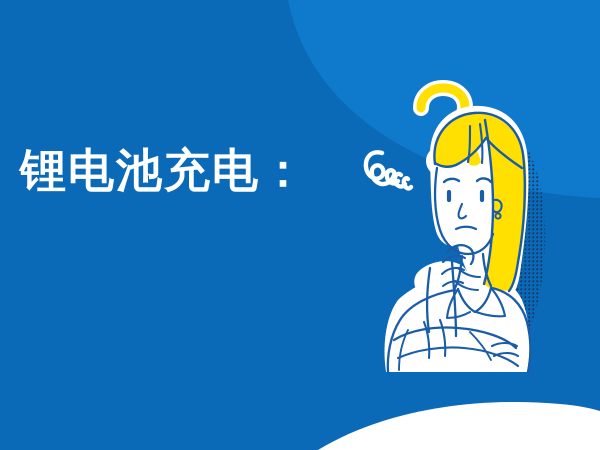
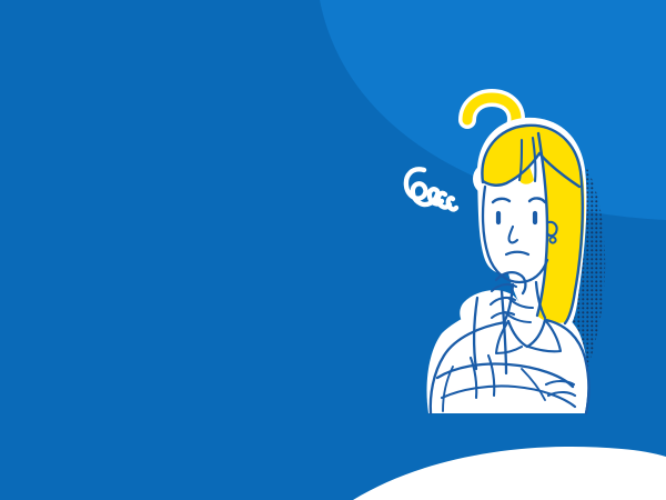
- 锂电池充电：
